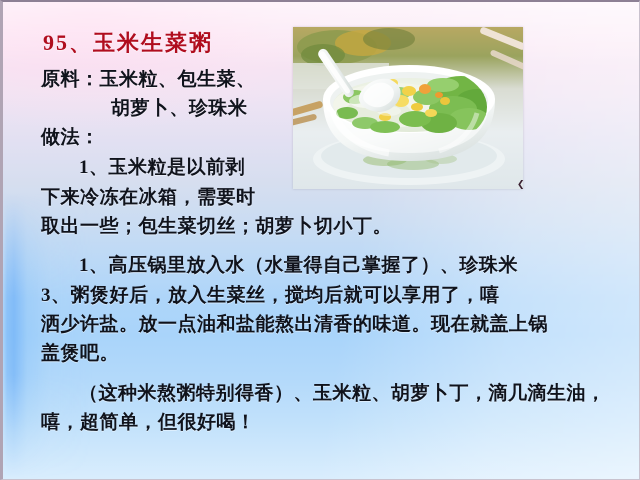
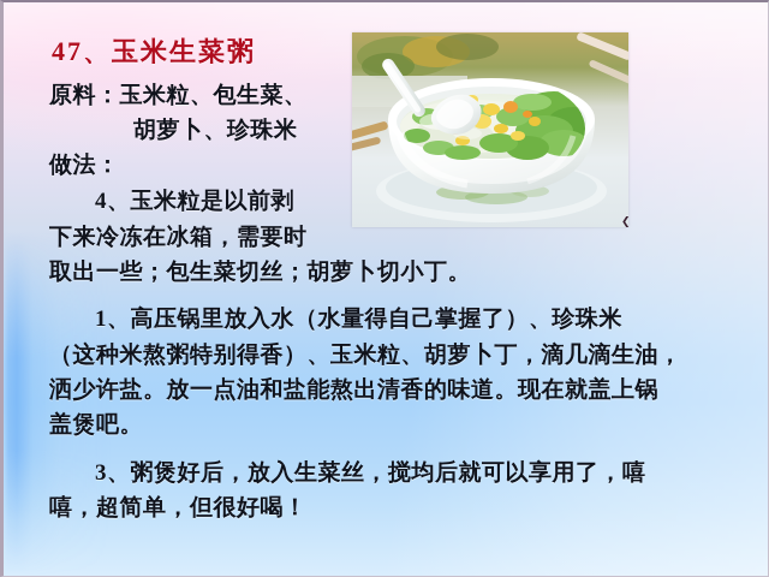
  ❮
- 95、玉米生菜粥
+ 47、玉米生菜粥
  原料：玉米粒、包生菜、
  胡萝卜、珍珠米
  做法：
- 1、玉米粒是以前剥
+ 4、玉米粒是以前剥
  下来冷冻在冰箱，需要时
  取出一些；包生菜切丝；胡萝卜切小丁。
  1、高压锅里放入水（水量得自己掌握了）、珍珠米
- 3、粥煲好后，放入生菜丝，搅均后就可以享用了，嘻
+ （这种米熬粥特别得香）、玉米粒、胡萝卜丁，滴几滴生油，
  洒少许盐。放一点油和盐能熬出清香的味道。现在就盖上锅
  盖煲吧。
- （这种米熬粥特别得香）、玉米粒、胡萝卜丁，滴几滴生油，
+ 3、粥煲好后，放入生菜丝，搅均后就可以享用了，嘻
  嘻，超简单，但很好喝！
